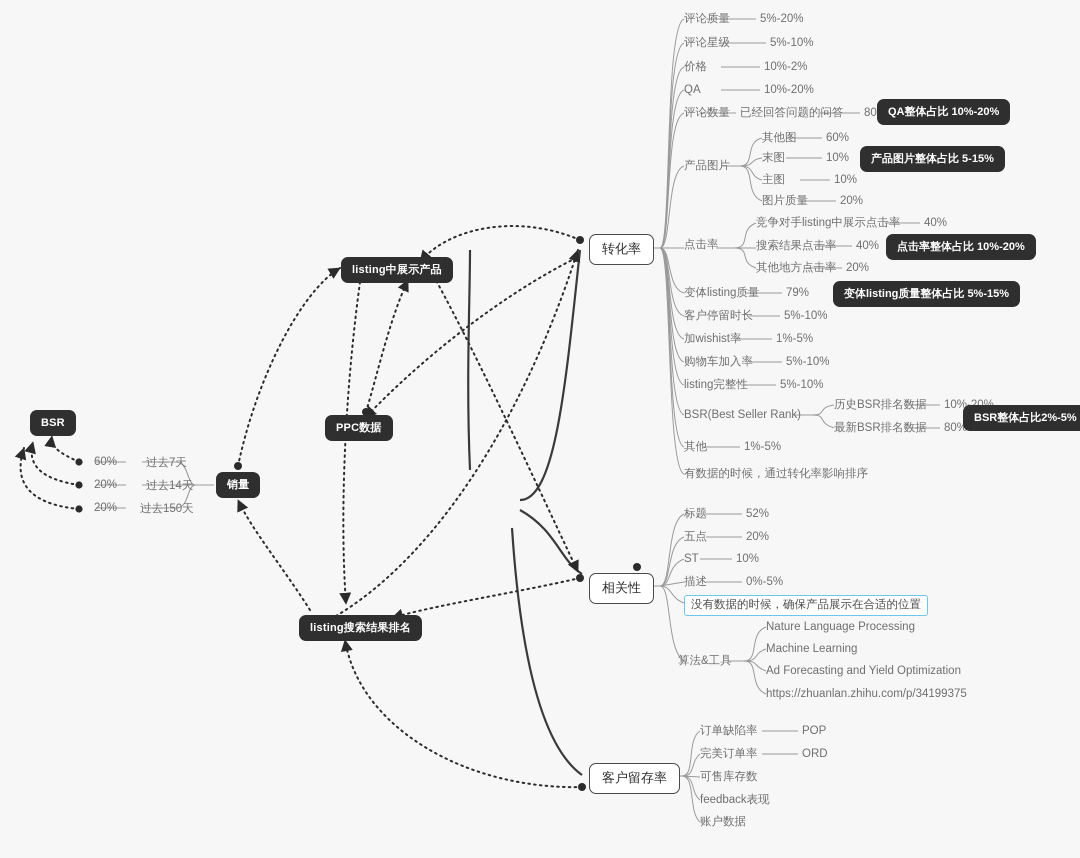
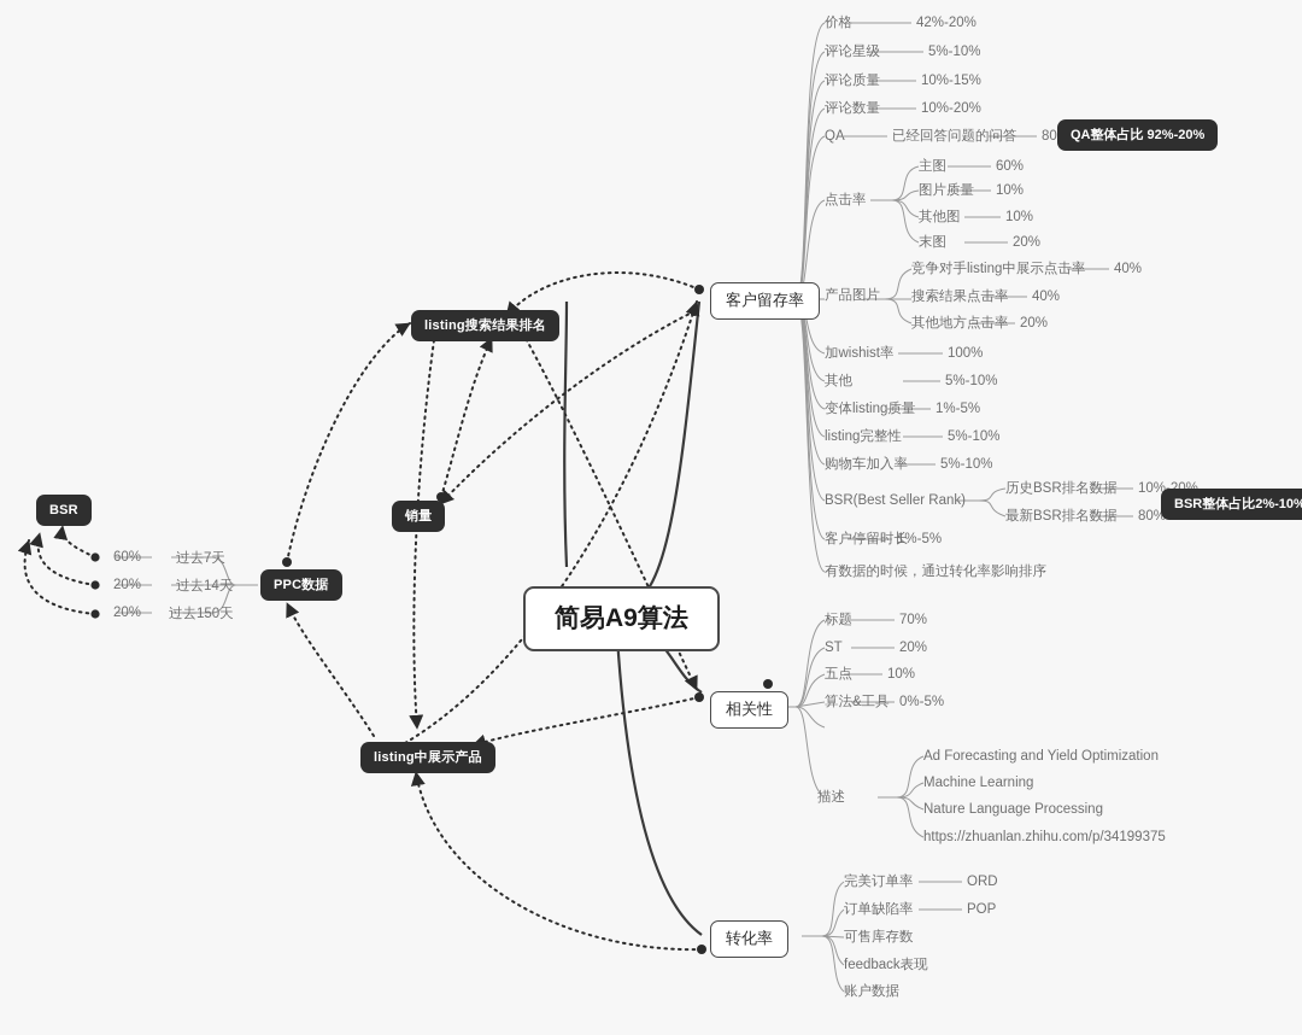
  BSR
- 销量
+ PPC数据
- listing中展示产品
+ listing搜索结果排名
- PPC数据
+ 销量
- listing搜索结果排名
+ listing中展示产品
  60%
  过去7天
  20%
  过去14天
  20%
  过去150天
+ 简易A9算法
- 转化率
+ 客户留存率
  相关性
- 客户留存率
+ 转化率
- 评论质量
+ 价格
- 5%-20%
+ 42%-20%
  评论星级
  5%-10%
- 价格
+ 评论质量
- 10%-2%
+ 10%-15%
- QA
+ 评论数量
  10%-20%
- 评论数量
+ QA
  已经回答问题的问答
- 产品图片
+ 点击率
- 其他图
+ 主图
  60%
- 末图
+ 图片质量
  10%
- 主图
+ 其他图
  10%
- 图片质量
+ 末图
  20%
- 点击率
+ 产品图片
  竞争对手listing中展示点击率
  40%
  搜索结果点击率
  40%
  其他地方点击率
  20%
- 变体listing质量
+ 加wishist率
- 79%
+ 100%
- 客户停留时长
+ 其他
  5%-10%
- 加wishist率
+ 变体listing质量
  1%-5%
- 购物车加入率
+ listing完整性
  5%-10%
- listing完整性
+ 购物车加入率
  5%-10%
  BSR(Best Seller Rank)
  历史BSR排名数据
  最新BSR排名数据
- 其他
+ 客户停留时长
  1%-5%
  有数据的时候，通过转化率影响排序
- QA整体占比 10%-20%
+ QA整体占比 92%-20%
- 产品图片整体占比 5-15%
- 点击率整体占比 10%-20%
- 变体listing质量整体占比 5%-15%
- BSR整体占比2%-5%
+ BSR整体占比2%-10%
  标题
- 52%
+ 70%
- 五点
+ ST
  20%
- ST
+ 五点
  10%
- 描述
+ 算法&工具
  0%-5%
- 没有数据的时候，确保产品展示在合适的位置
- 算法&工具
+ 描述
- Nature Language Processing
+ Ad Forecasting and Yield Optimization
  Machine Learning
- Ad Forecasting and Yield Optimization
+ Nature Language Processing
  https://zhuanlan.zhihu.com/p/34199375
- 订单缺陷率
+ 完美订单率
- POP
+ ORD
- 完美订单率
+ 订单缺陷率
- ORD
+ POP
  可售库存数
  feedback表现
  账户数据
